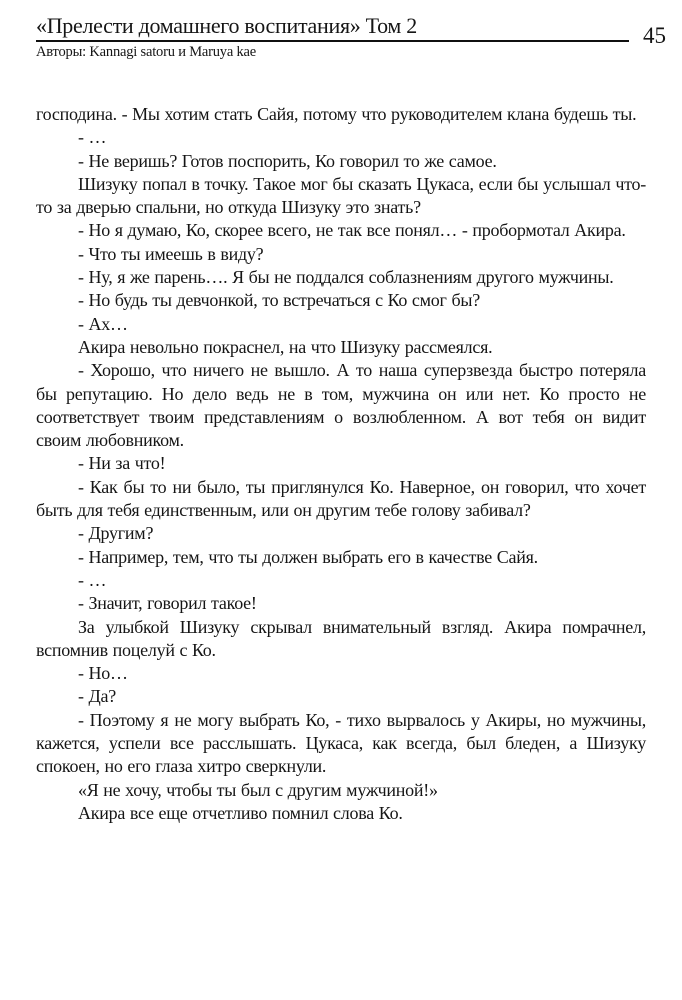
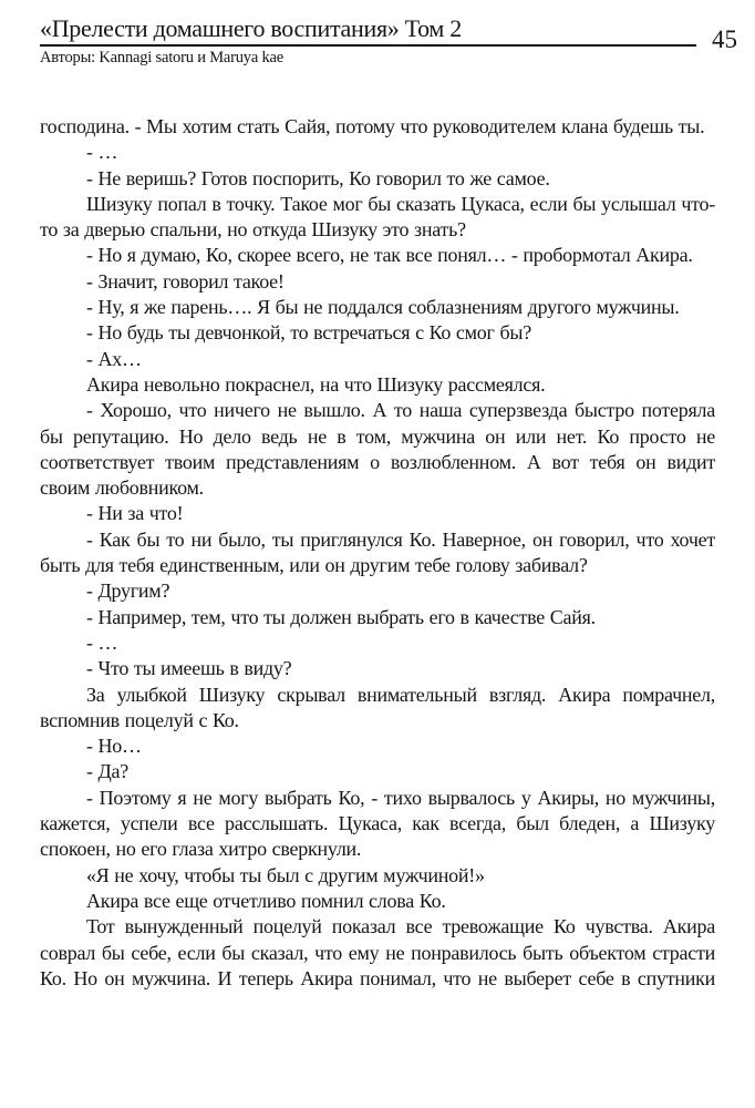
  «Прелести домашнего воспитания» Том 2
  45
  Авторы: Kannagi satoru и Maruya kae
  господина. - Мы хотим стать Сайя, потому что руководителем клана будешь ты.
  - …
  - Не веришь? Готов поспорить, Ко говорил то же самое.
  Шизуку попал в точку. Такое мог бы сказать Цукаса, если бы услышал что-то за дверью спальни, но откуда Шизуку это знать?
  - Но я думаю, Ко, скорее всего, не так все понял… - пробормотал Акира.
- - Что ты имеешь в виду?
+ - Значит, говорил такое!
  - Ну, я же парень…. Я бы не поддался соблазнениям другого мужчины.
  - Но будь ты девчонкой, то встречаться с Ко смог бы?
  - Ах…
  Акира невольно покраснел, на что Шизуку рассмеялся.
  - Хорошо, что ничего не вышло. А то наша суперзвезда быстро потеряла бы репутацию. Но дело ведь не в том, мужчина он или нет. Ко просто не соответствует твоим представлениям о возлюбленном. А вот тебя он видит своим любовником.
  - Ни за что!
  - Как бы то ни было, ты приглянулся Ко. Наверное, он говорил, что хочет быть для тебя единственным, или он другим тебе голову забивал?
  - Другим?
  - Например, тем, что ты должен выбрать его в качестве Сайя.
  - …
- - Значит, говорил такое!
+ - Что ты имеешь в виду?
  За улыбкой Шизуку скрывал внимательный взгляд. Акира помрачнел, вспомнив поцелуй с Ко.
  - Но…
  - Да?
  - Поэтому я не могу выбрать Ко, - тихо вырвалось у Акиры, но мужчины, кажется, успели все расслышать. Цукаса, как всегда, был бледен, а Шизуку спокоен, но его глаза хитро сверкнули.
  «Я не хочу, чтобы ты был с другим мужчиной!»
  Акира все еще отчетливо помнил слова Ко.
+ Тот вынужденный поцелуй показал все тревожащие Ко чувства. Акира соврал бы себе, если бы сказал, что ему не понравилось быть объектом страсти Ко. Но он мужчина. И теперь Акира понимал, что не выберет себе в спутники
